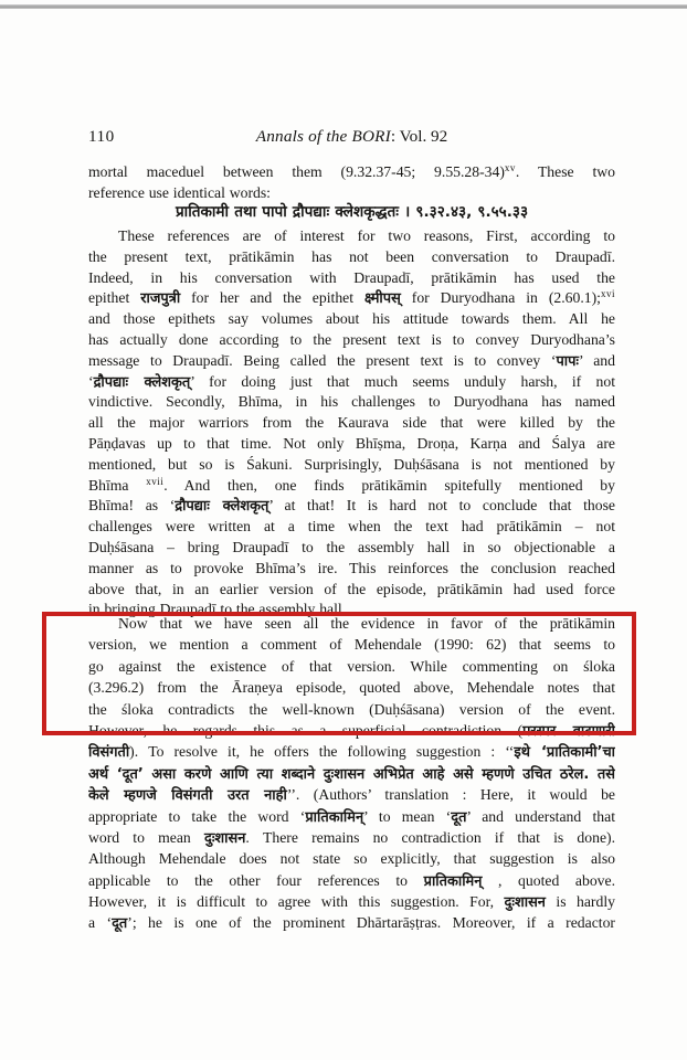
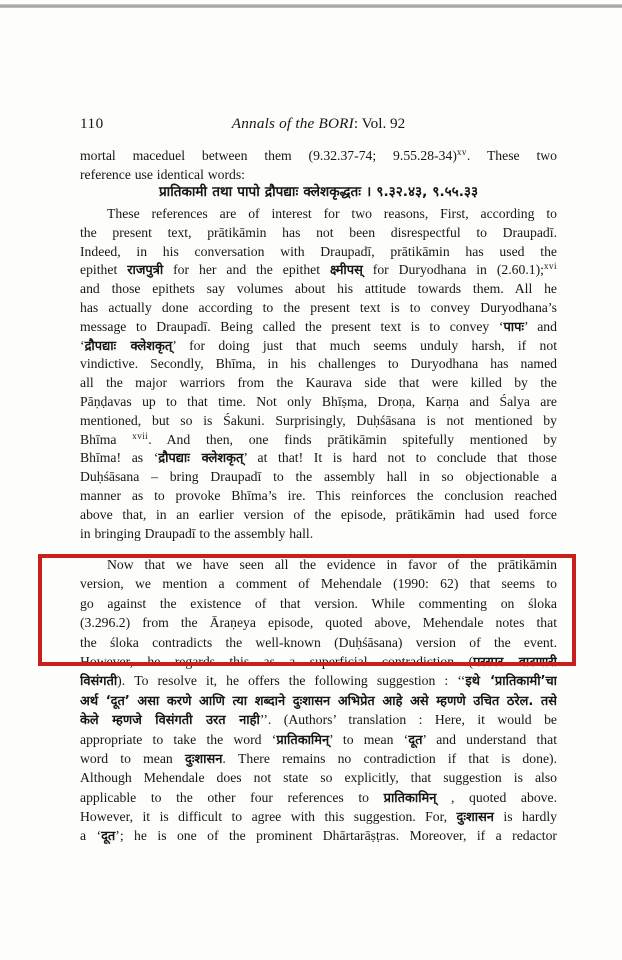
  110
  Annals of the BORI: Vol. 92
- mortal maceduel between them (9.32.37-45; 9.55.28-34)xv. These two
+ mortal maceduel between them (9.32.37-74; 9.55.28-34)xv. These two
  reference use identical words:
  प्रातिकामी तथा पापो द्रौपद्याः क्लेशकृद्धतः । ९.३२.४३, ९.५५.३३
  These references are of interest for two reasons, First, according to
- the present text, prātikāmin has not been conversation to Draupadī.
+ the present text, prātikāmin has not been disrespectful to Draupadī.
  Indeed, in his conversation with Draupadī, prātikāmin has used the
  epithet राजपुत्री for her and the epithet क्ष्मीपस् for Duryodhana in (2.60.1);xvi
  and those epithets say volumes about his attitude towards them. All he
  has actually done according to the present text is to convey Duryodhana’s
  message to Draupadī. Being called the present text is to convey ‘पापः’ and
  ‘द्रौपद्याः क्लेशकृत्’ for doing just that much seems unduly harsh, if not
  vindictive. Secondly, Bhīma, in his challenges to Duryodhana has named
  all the major warriors from the Kaurava side that were killed by the
  Pāṇḍavas up to that time. Not only Bhīṣma, Droṇa, Karṇa and Śalya are
  mentioned, but so is Śakuni. Surprisingly, Duḥśāsana is not mentioned by
  Bhīma xvii. And then, one finds prātikāmin spitefully mentioned by
  Bhīma! as ‘द्रौपद्याः क्लेशकृत्’ at that! It is hard not to conclude that those
- challenges were written at a time when the text had prātikāmin – not
  Duḥśāsana – bring Draupadī to the assembly hall in so objectionable a
  manner as to provoke Bhīma’s ire. This reinforces the conclusion reached
  above that, in an earlier version of the episode, prātikāmin had used force
  in bringing Draupadī to the assembly hall.
  Now that we have seen all the evidence in favor of the prātikāmin
  version, we mention a comment of Mehendale (1990: 62) that seems to
  go against the existence of that version. While commenting on śloka
  (3.296.2) from the Āraṇeya episode, quoted above, Mehendale notes that
  the śloka contradicts the well-known (Duḥśāsana) version of the event.
  However, he regards this as a superficial contradiction (परस्पर वाटणारी
  विसंगती). To resolve it, he offers the following suggestion : ‘‘इथे ‘प्रातिकामी’चा
  अर्थ ‘दूत’ असा करणे आणि त्या शब्दाने दुःशासन अभिप्रेत आहे असे म्हणणे उचित ठरेल. तसे
  केले म्हणजे विसंगती उरत नाही’’. (Authors’ translation : Here, it would be
  appropriate to take the word ‘प्रातिकामिन्’ to mean ‘दूत’ and understand that
  word to mean दुःशासन. There remains no contradiction if that is done).
  Although Mehendale does not state so explicitly, that suggestion is also
  applicable to the other four references to प्रातिकामिन् , quoted above.
  However, it is difficult to agree with this suggestion. For, दुःशासन is hardly
  a ‘दूत’; he is one of the prominent Dhārtarāṣṭras. Moreover, if a redactor
